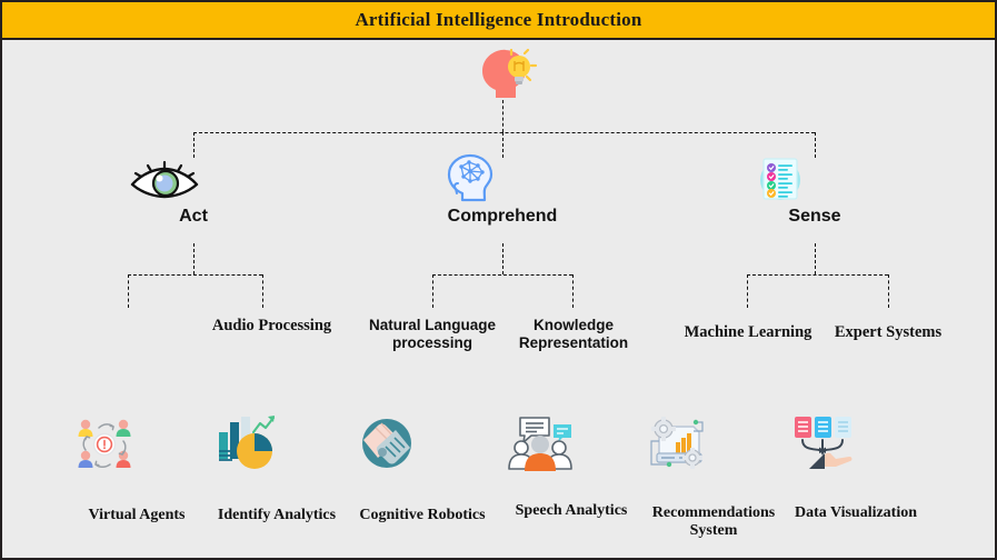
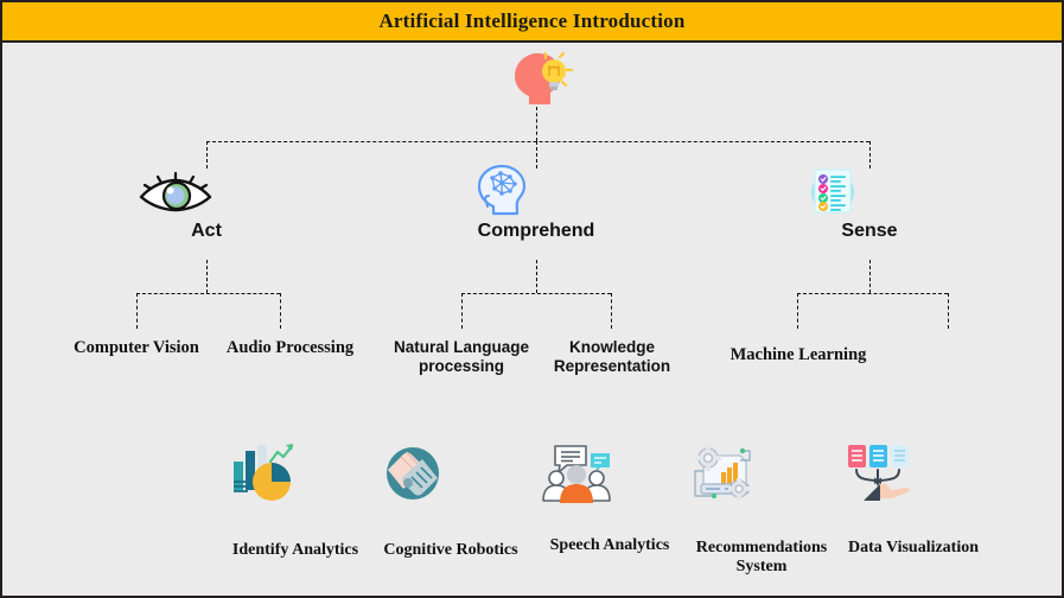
  Artificial Intelligence Introduction
  Act
  Comprehend
  Sense
+ Computer Vision
  Audio Processing
  Natural Language
  processing
  Knowledge
  Representation
  Machine Learning
- Expert Systems
- Virtual Agents
  Identify Analytics
  Cognitive Robotics
  Speech Analytics
  Recommendations
  System
  Data Visualization
